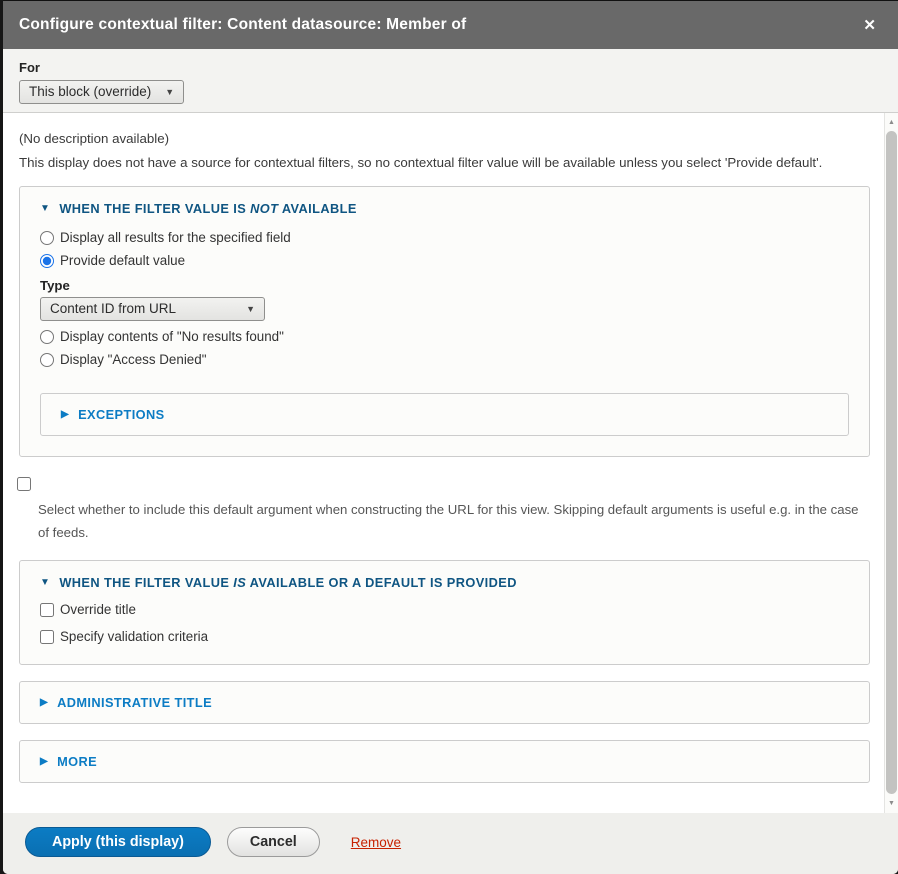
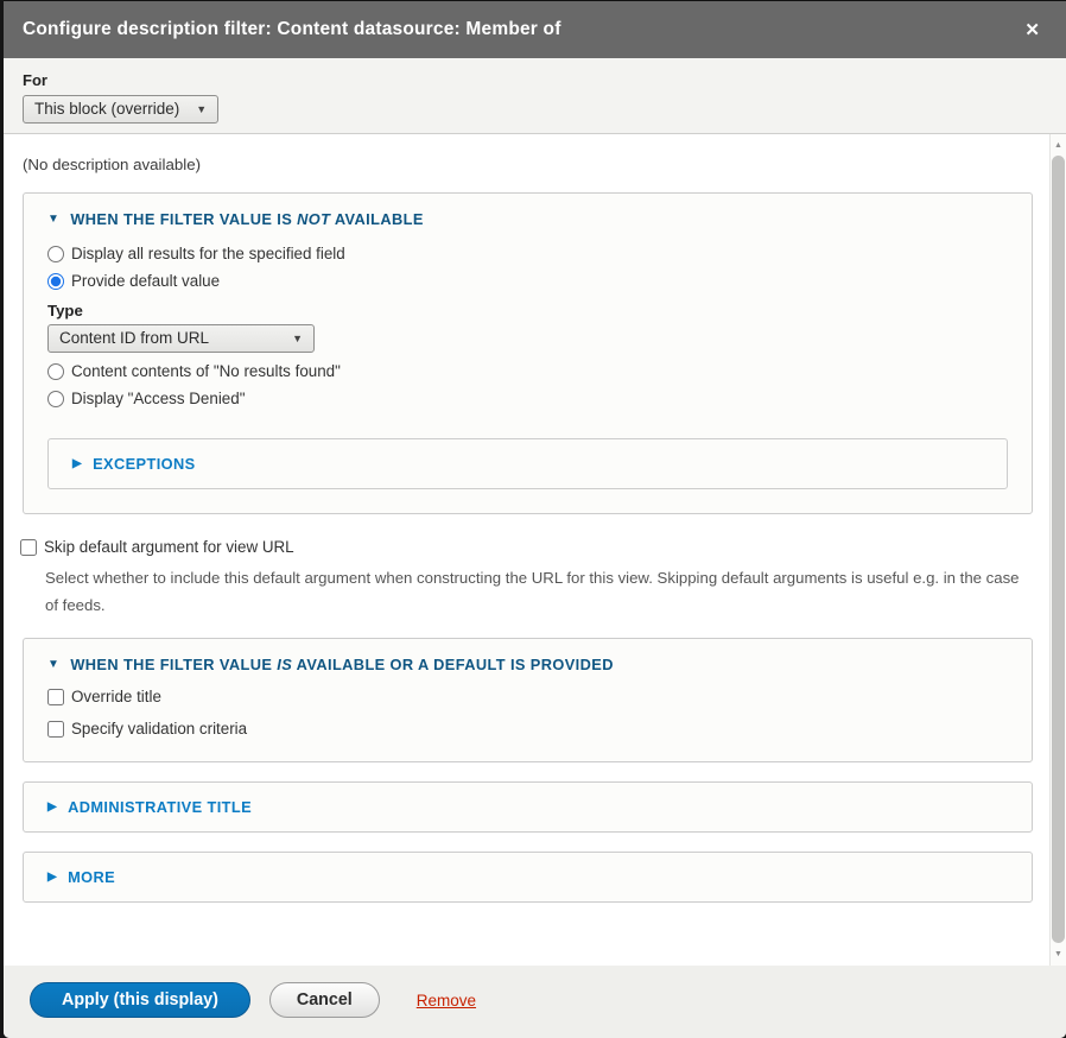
- Configure contextual filter: Content datasource: Member of
+ Configure description filter: Content datasource: Member of
  ✕
  For
  This block (override)
  ▼
  (No description available)
- This display does not have a source for contextual filters, so no contextual filter value will be available unless you select 'Provide default'.
  ▼
  WHEN THE FILTER VALUE IS NOT AVAILABLE
  Display all results for the specified field
  Provide default value
  Type
  Content ID from URL
  ▼
- Display contents of "No results found"
+ Content contents of "No results found"
  Display "Access Denied"
  ▶
  EXCEPTIONS
+ Skip default argument for view URL
  Select whether to include this default argument when constructing the URL for this view. Skipping default arguments is useful e.g. in the case of feeds.
  ▼
  WHEN THE FILTER VALUE IS AVAILABLE OR A DEFAULT IS PROVIDED
  Override title
  Specify validation criteria
  ▶
  ADMINISTRATIVE TITLE
  ▶
  MORE
  Apply (this display)
  Cancel
  Remove
